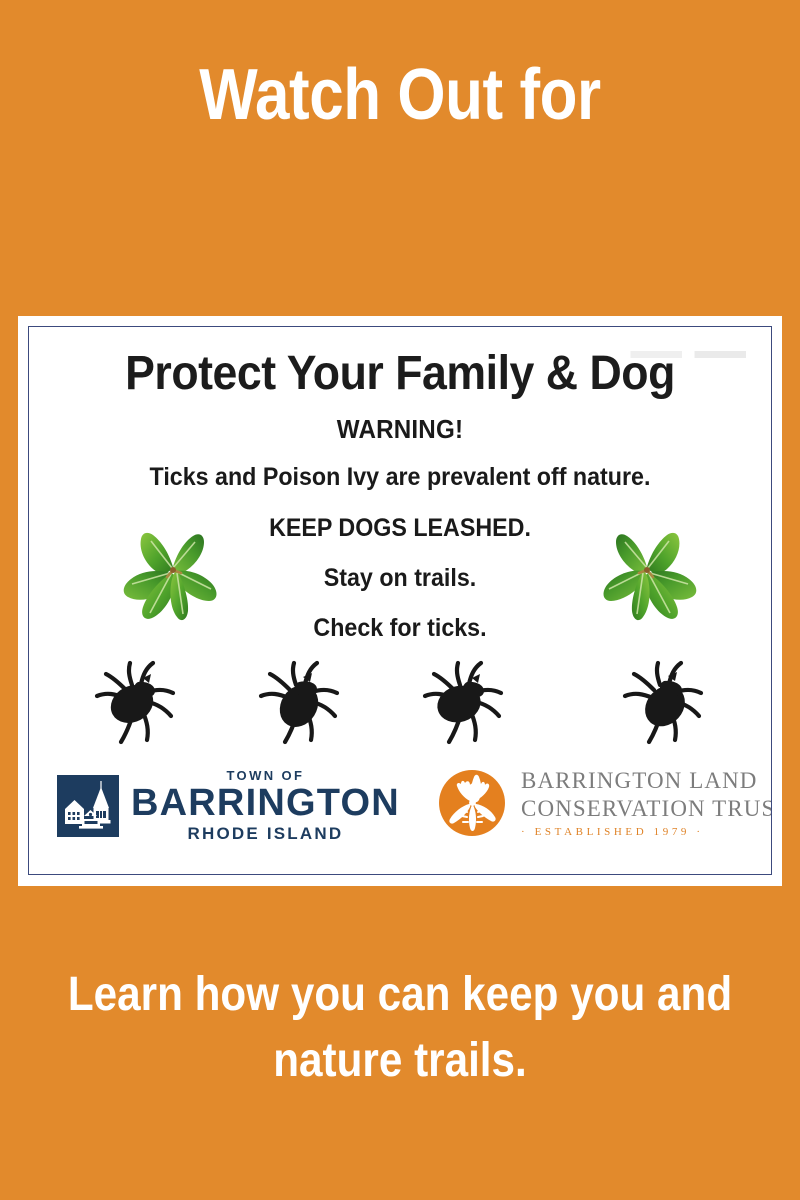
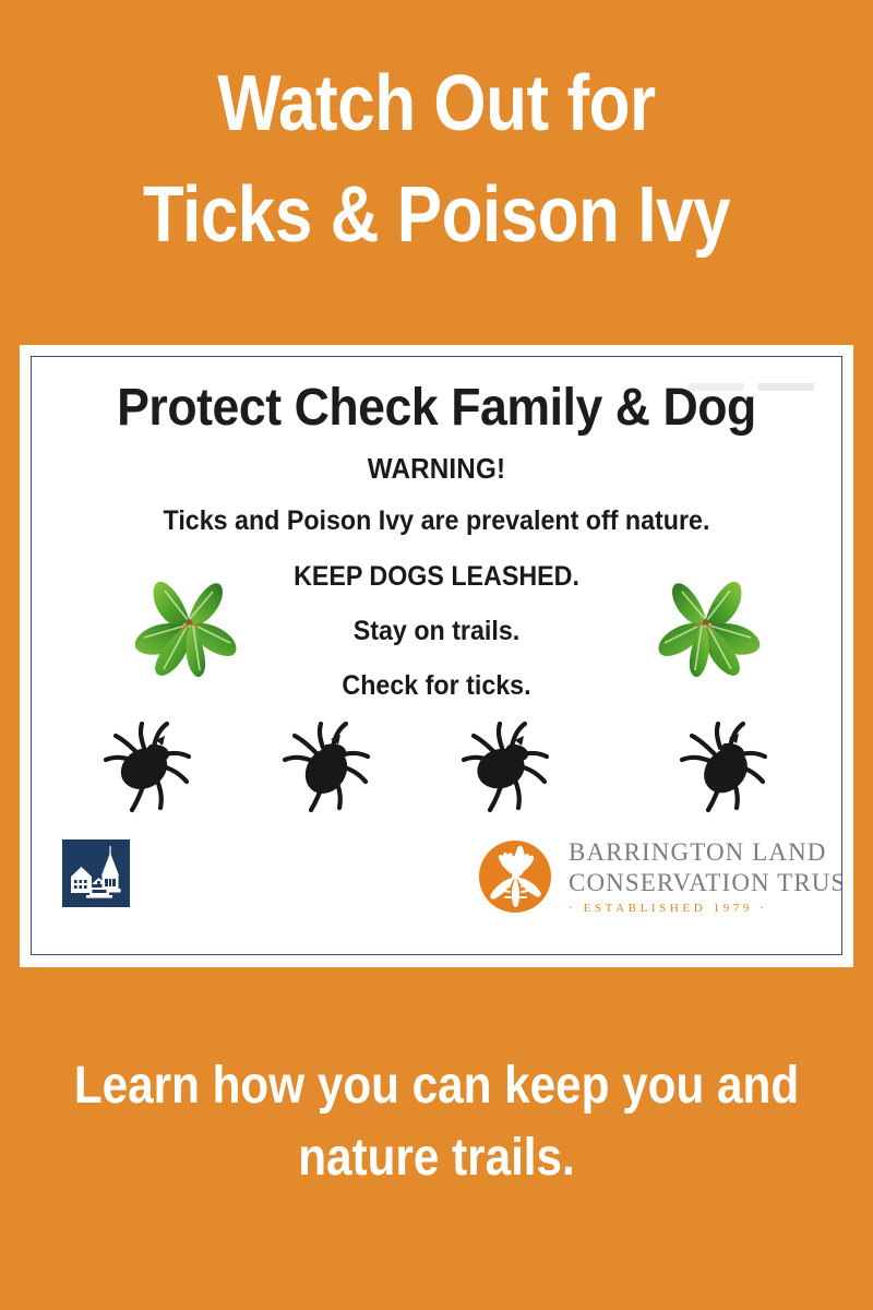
  Watch Out for
+ Ticks & Poison Ivy
- Protect Your Family & Dog
+ Protect Check Family & Dog
  WARNING!
  Ticks and Poison Ivy are prevalent off nature.
  KEEP DOGS LEASHED.
  Stay on trails.
  Check for ticks.
- TOWN OF
- BARRINGTON
- RHODE ISLAND
  BARRINGTON LAND
  CONSERVATION TRUS
  · ESTABLISHED 1979 ·
  Learn how you can keep you and
  nature trails.
